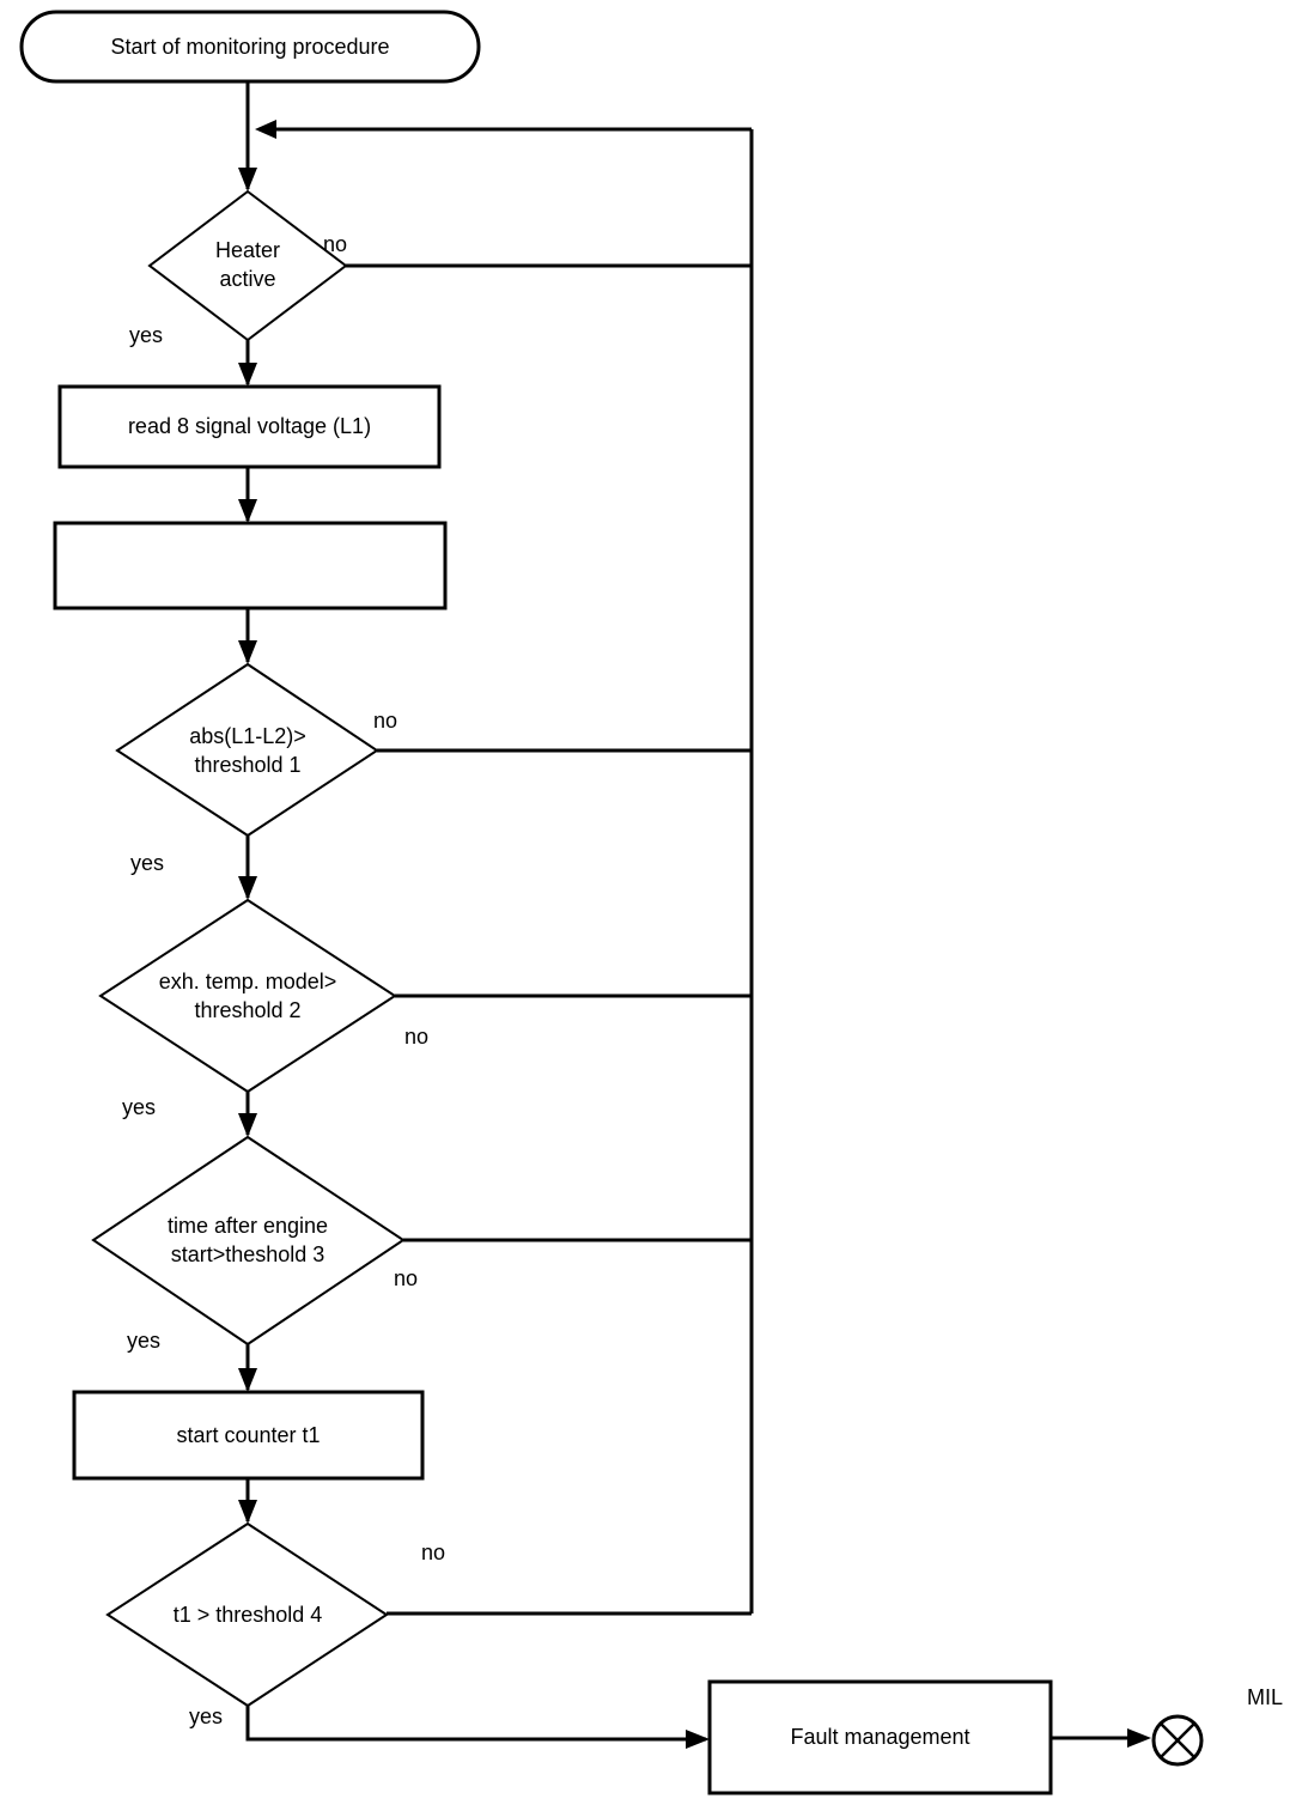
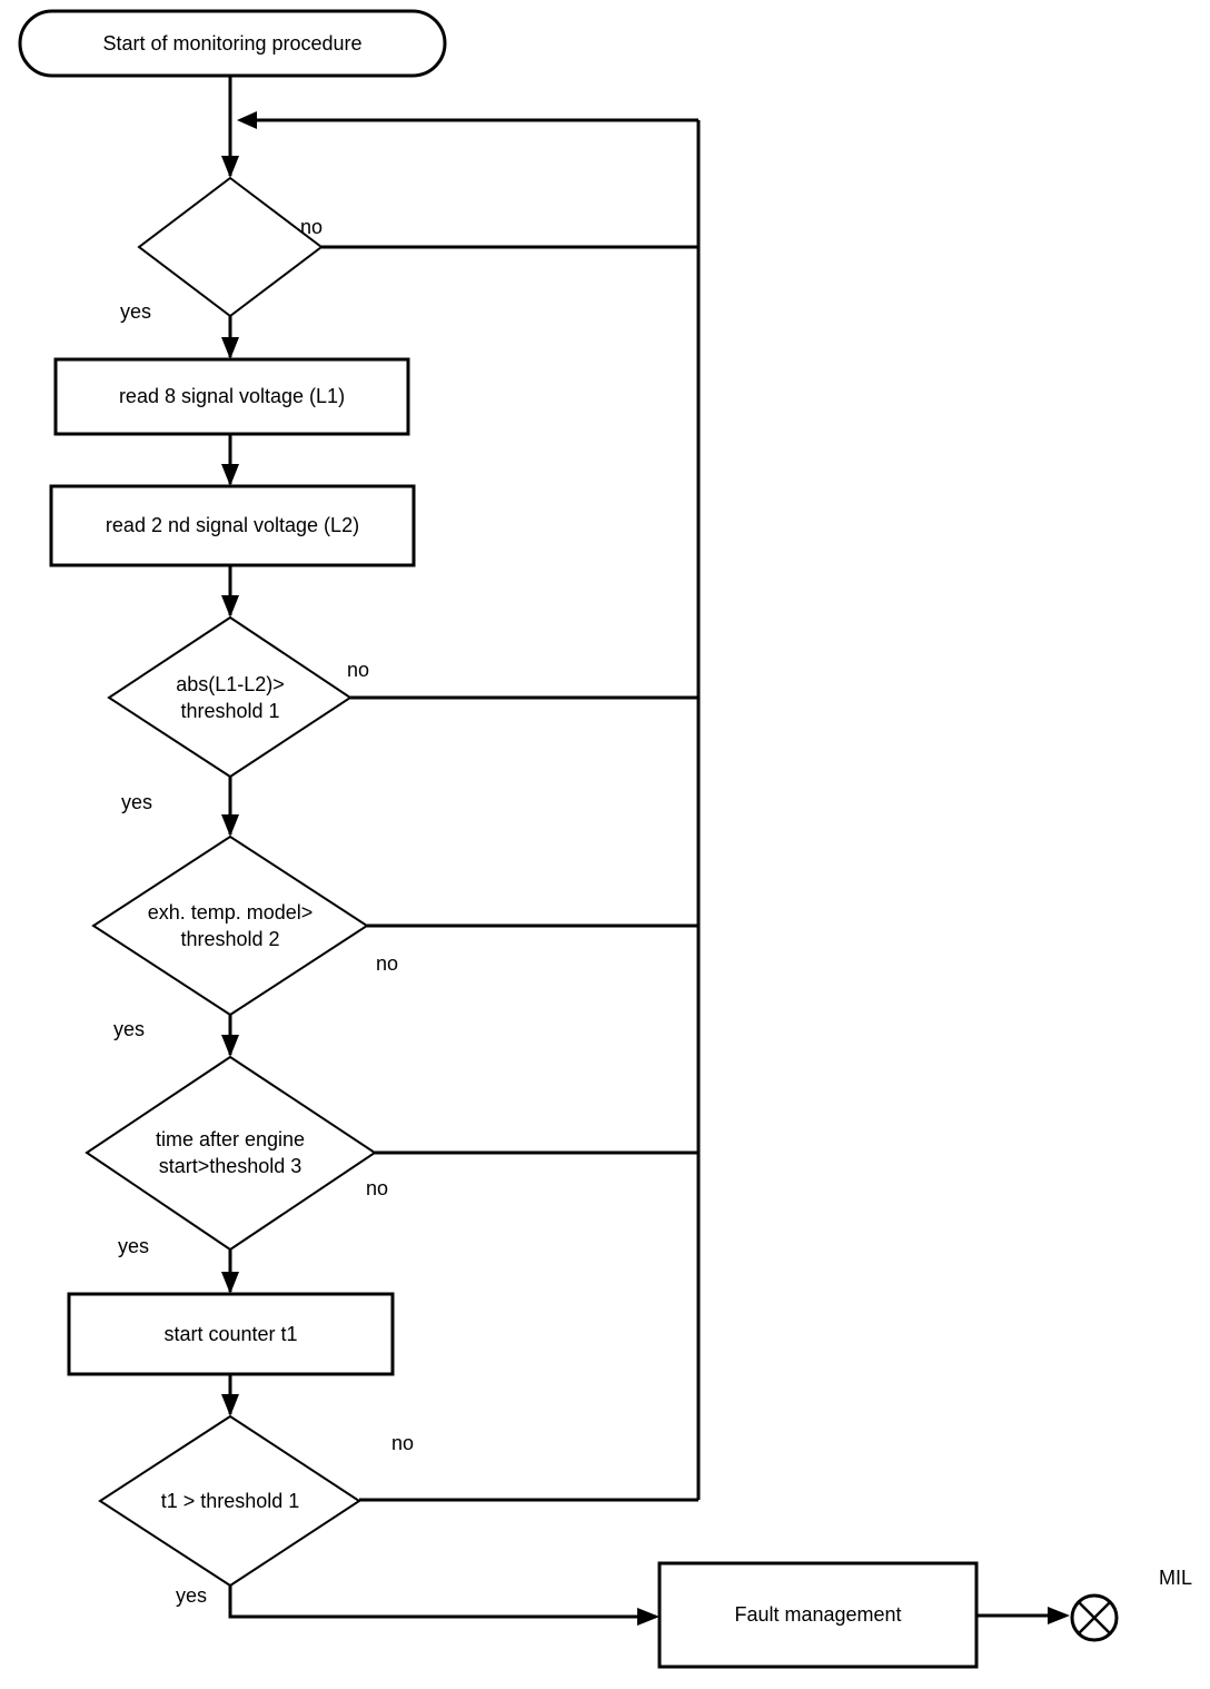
  Start of monitoring procedure
- Heater
- active
  read 8 signal voltage (L1)
+ read 2 nd signal voltage (L2)
  abs(L1-L2)>
  threshold 1
  exh. temp. model>
  threshold 2
  time after engine
  start>theshold 3
  start counter t1
- t1 > threshold 4
+ t1 > threshold 1
  Fault management
  MIL
  no
  yes
  no
  yes
  no
  yes
  no
  yes
  no
  yes
